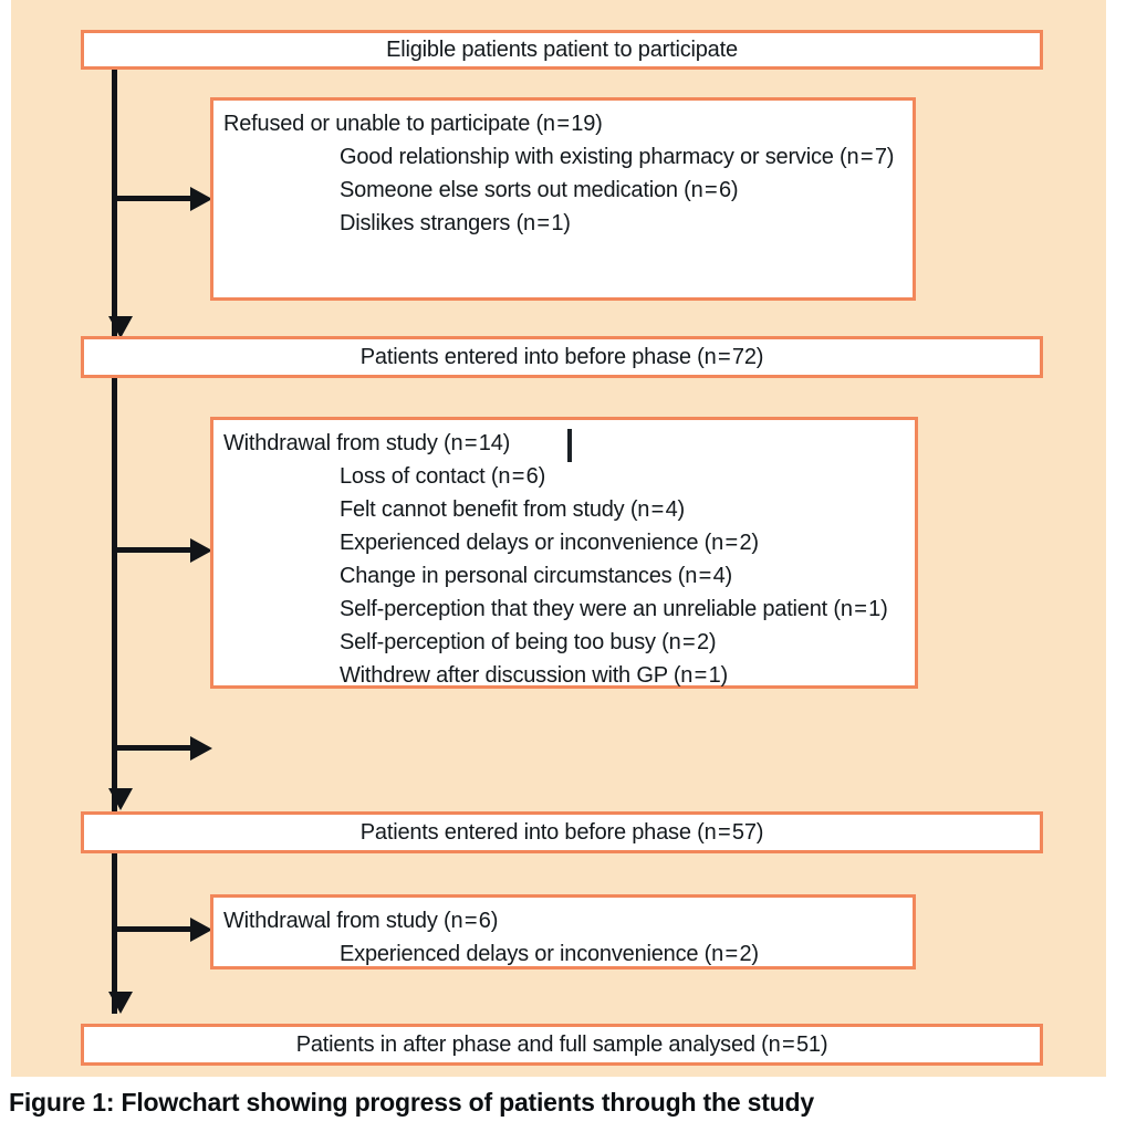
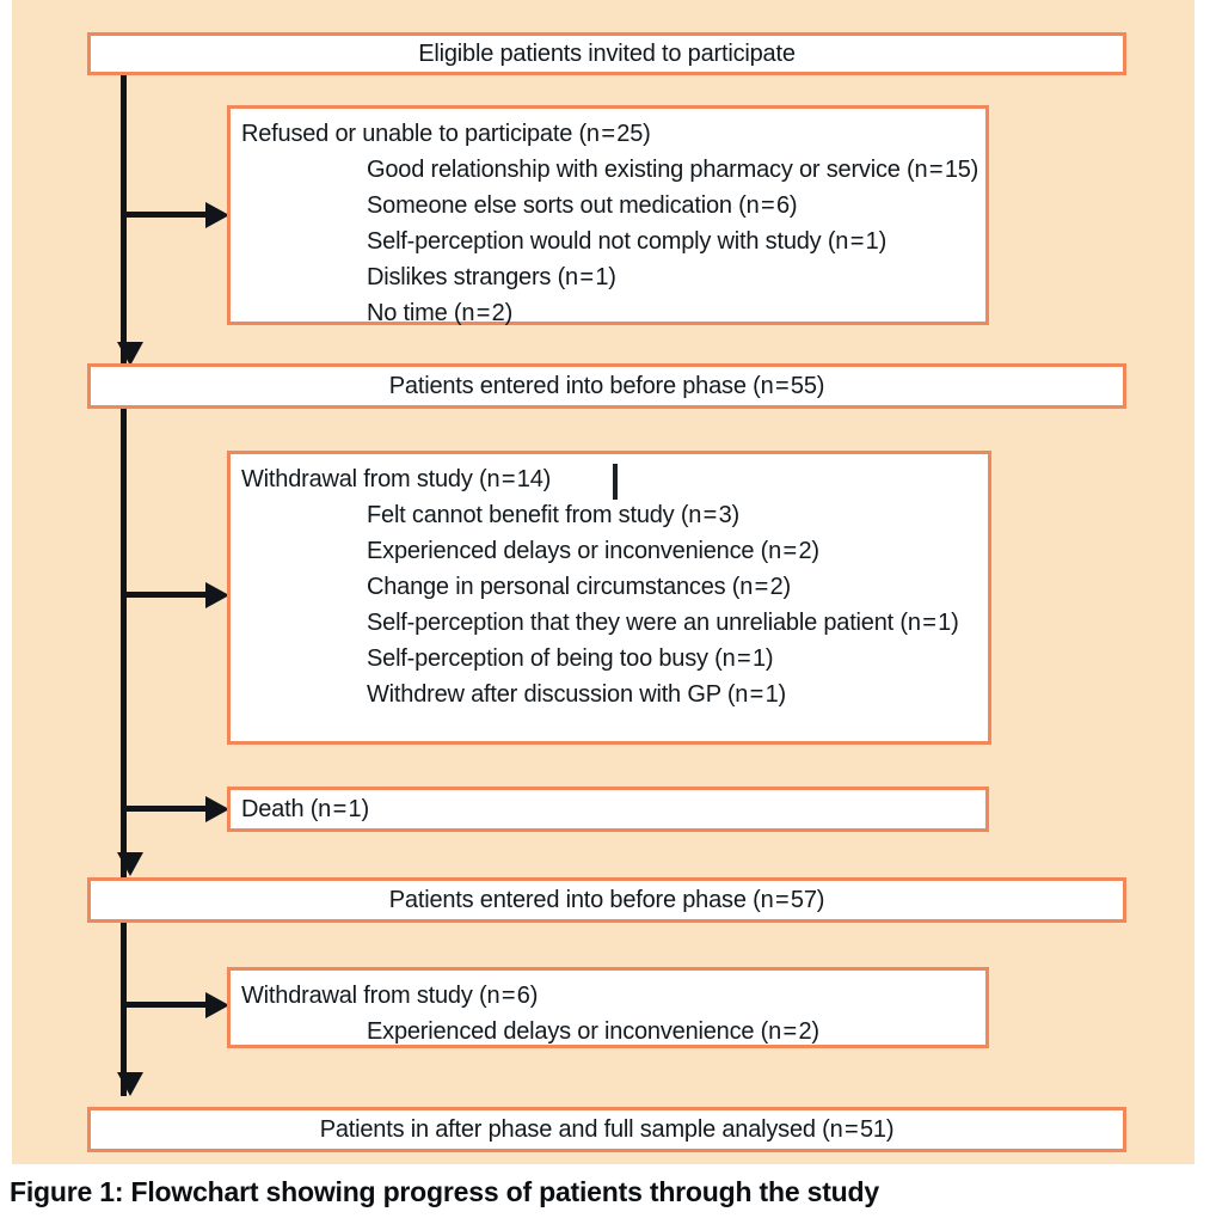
- Eligible patients patient to participate
+ Eligible patients invited to participate
- Refused or unable to participate (n = 19)
+ Refused or unable to participate (n = 25)
- Good relationship with existing pharmacy or service (n = 7)
+ Good relationship with existing pharmacy or service (n = 15)
  Someone else sorts out medication (n = 6)
+ Self-perception would not comply with study (n = 1)
  Dislikes strangers (n = 1)
+ No time (n = 2)
- Patients entered into before phase (n = 72)
+ Patients entered into before phase (n = 55)
  Withdrawal from study (n = 14)
- Loss of contact (n = 6)
- Felt cannot benefit from study (n = 4)
+ Felt cannot benefit from study (n = 3)
  Experienced delays or inconvenience (n = 2)
- Change in personal circumstances (n = 4)
+ Change in personal circumstances (n = 2)
  Self-perception that they were an unreliable patient (n = 1)
- Self-perception of being too busy (n = 2)
+ Self-perception of being too busy (n = 1)
  Withdrew after discussion with GP (n = 1)
+ Death (n = 1)
  Patients entered into before phase (n = 57)
  Withdrawal from study (n = 6)
  Experienced delays or inconvenience (n = 2)
  Patients in after phase and full sample analysed (n = 51)
  Figure 1: Flowchart showing progress of patients through the study
